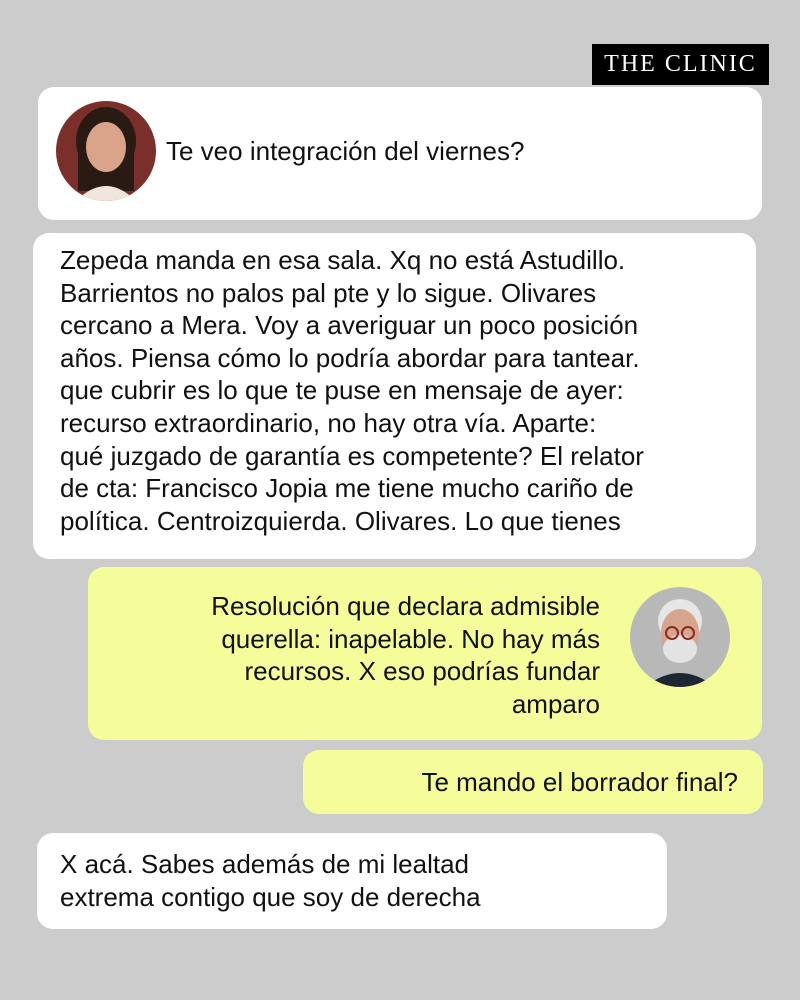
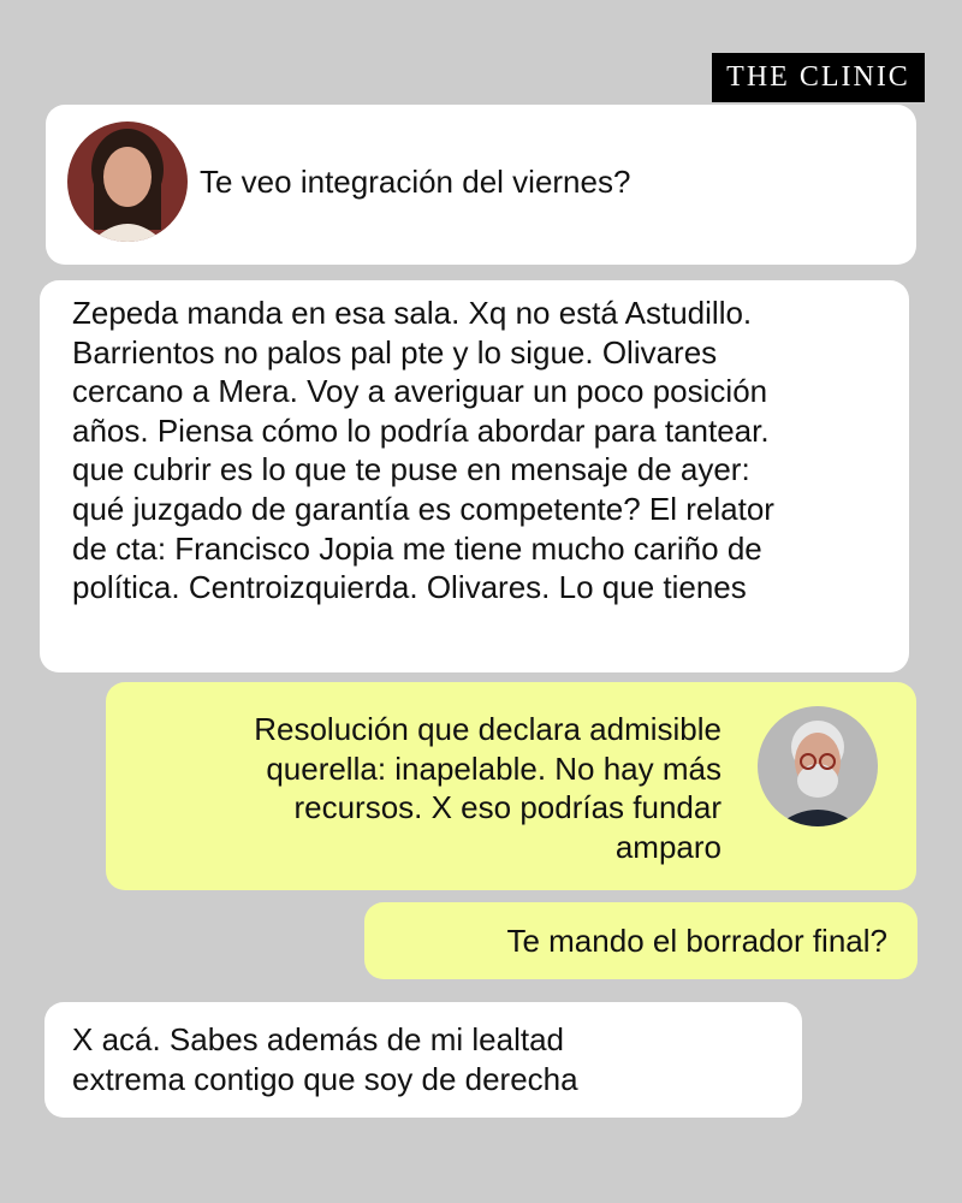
  THE CLINIC
  Te veo integración del viernes?
  Zepeda manda en esa sala. Xq no está Astudillo.
  Barrientos no palos pal pte y lo sigue. Olivares
  cercano a Mera. Voy a averiguar un poco posición
  años. Piensa cómo lo podría abordar para tantear.
  que cubrir es lo que te puse en mensaje de ayer:
- recurso extraordinario, no hay otra vía. Aparte:
  qué juzgado de garantía es competente? El relator
  de cta: Francisco Jopia me tiene mucho cariño de
  política. Centroizquierda. Olivares. Lo que tienes
  Resolución que declara admisible
  querella: inapelable. No hay más
  recursos. X eso podrías fundar
  amparo
  Te mando el borrador final?
  X acá. Sabes además de mi lealtad
  extrema contigo que soy de derecha
